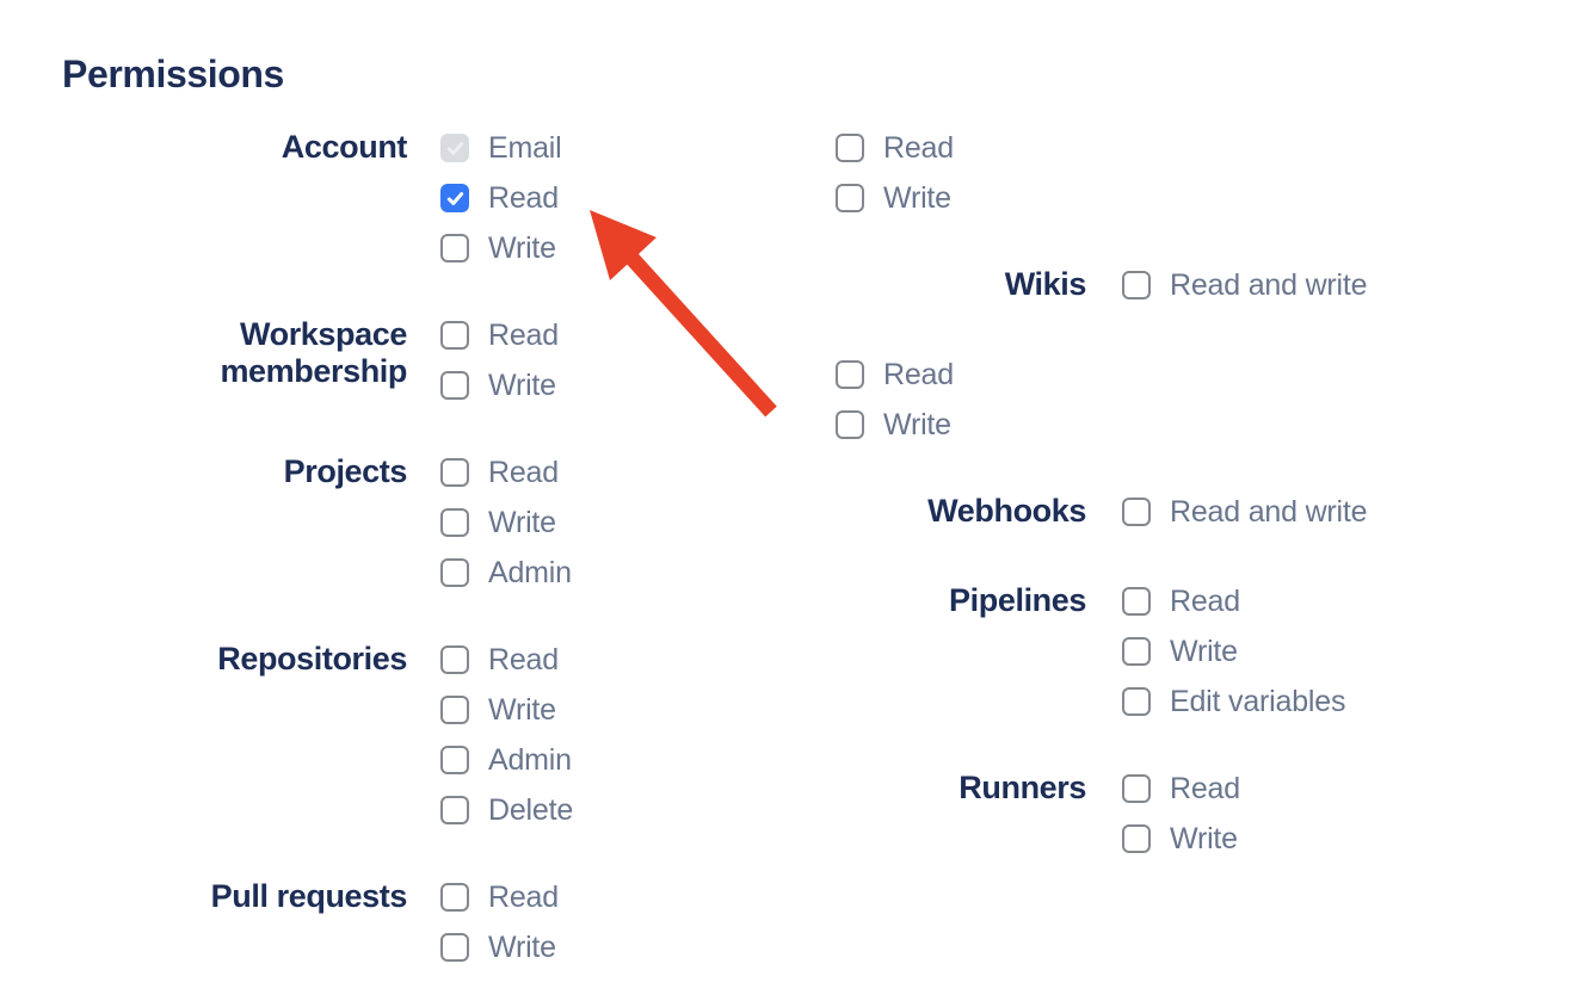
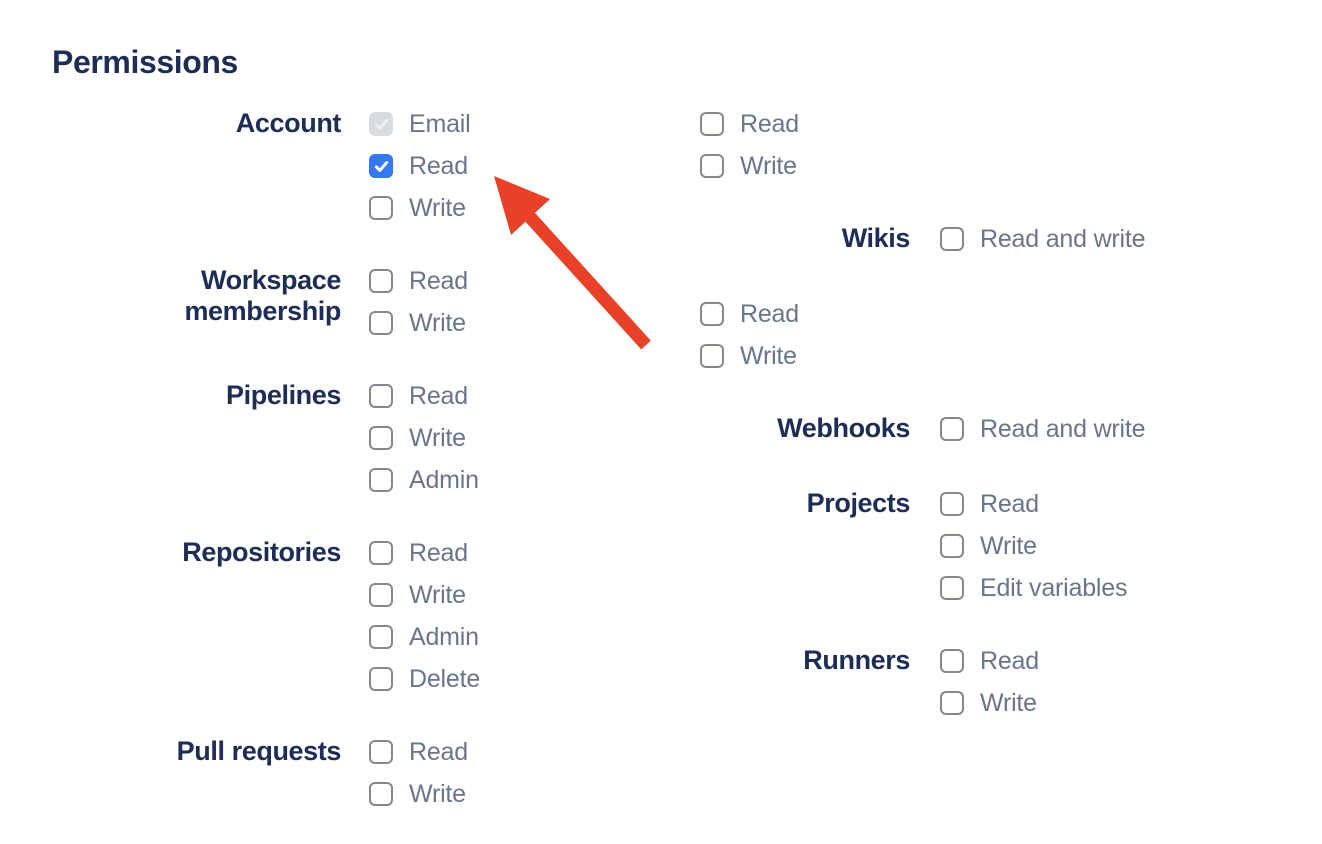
  Permissions
  Account
  Email
  Read
  Write
  Workspace membership
  Read
  Write
- Projects
+ Pipelines
  Read
  Write
  Admin
  Repositories
  Read
  Write
  Admin
  Delete
  Pull requests
  Read
  Write
  Read
  Write
  Wikis
  Read and write
  Read
  Write
  Webhooks
  Read and write
- Pipelines
+ Projects
  Read
  Write
  Edit variables
  Runners
  Read
  Write
